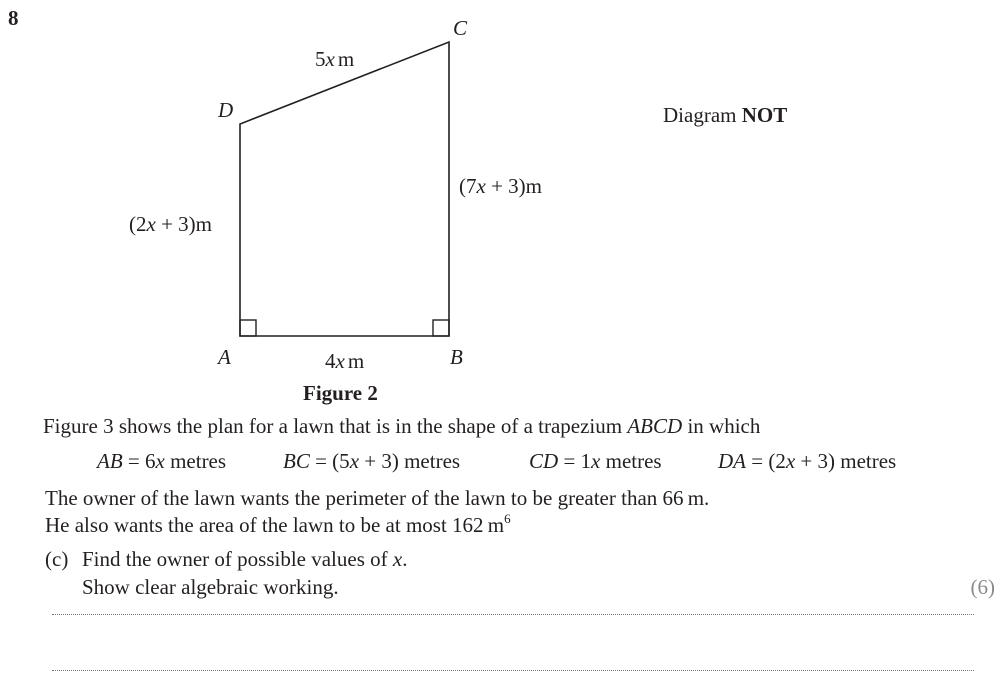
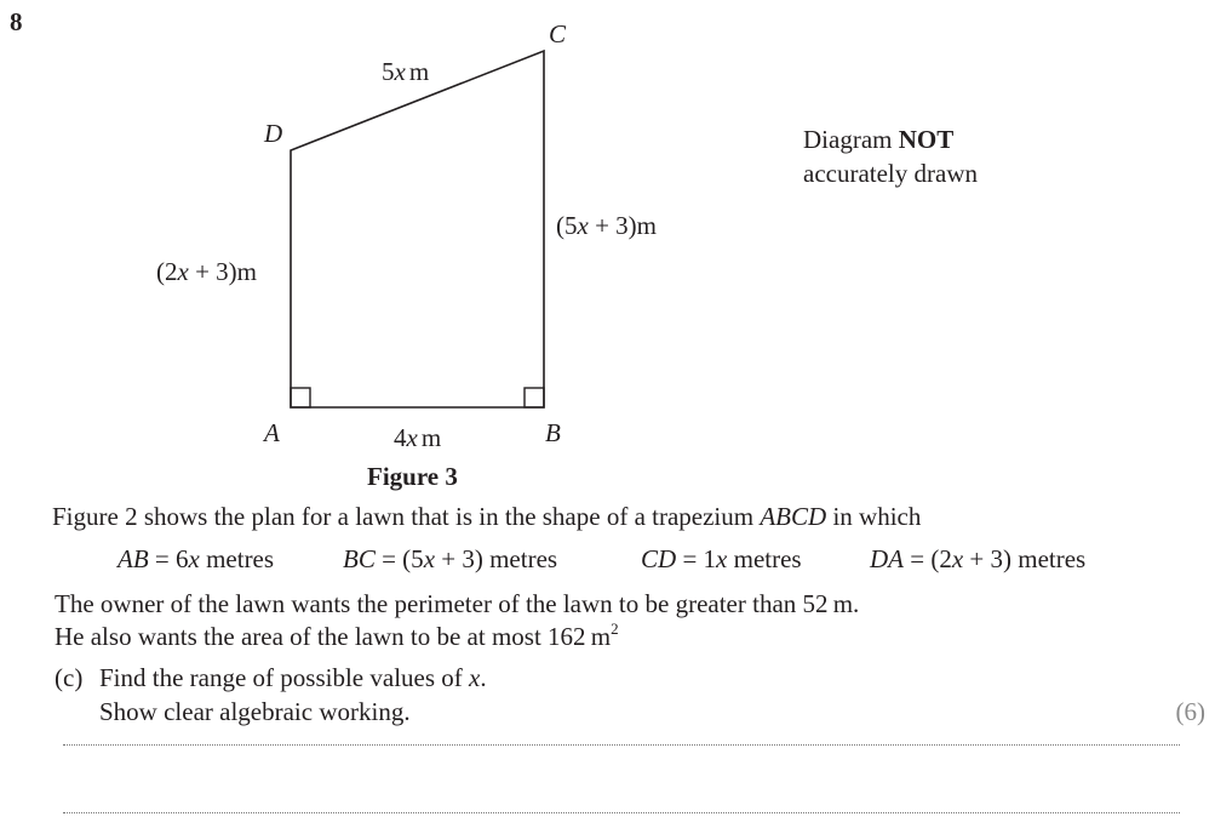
  8
  C
  D
  A
  B
  5x m
- (7x + 3)m
+ (5x + 3)m
  (2x + 3)m
  4x m
  Diagram NOT
+ accurately drawn
- Figure 2
+ Figure 3
- Figure 3 shows the plan for a lawn that is in the shape of a trapezium ABCD in which
+ Figure 2 shows the plan for a lawn that is in the shape of a trapezium ABCD in which
  AB = 6x metres
  BC = (5x + 3) metres
  CD = 1x metres
  DA = (2x + 3) metres
- The owner of the lawn wants the perimeter of the lawn to be greater than 66 m.
+ The owner of the lawn wants the perimeter of the lawn to be greater than 52 m.
- He also wants the area of the lawn to be at most 162 m6
+ He also wants the area of the lawn to be at most 162 m2
  (c)
- Find the owner of possible values of x.
+ Find the range of possible values of x.
  Show clear algebraic working.
  (6)
